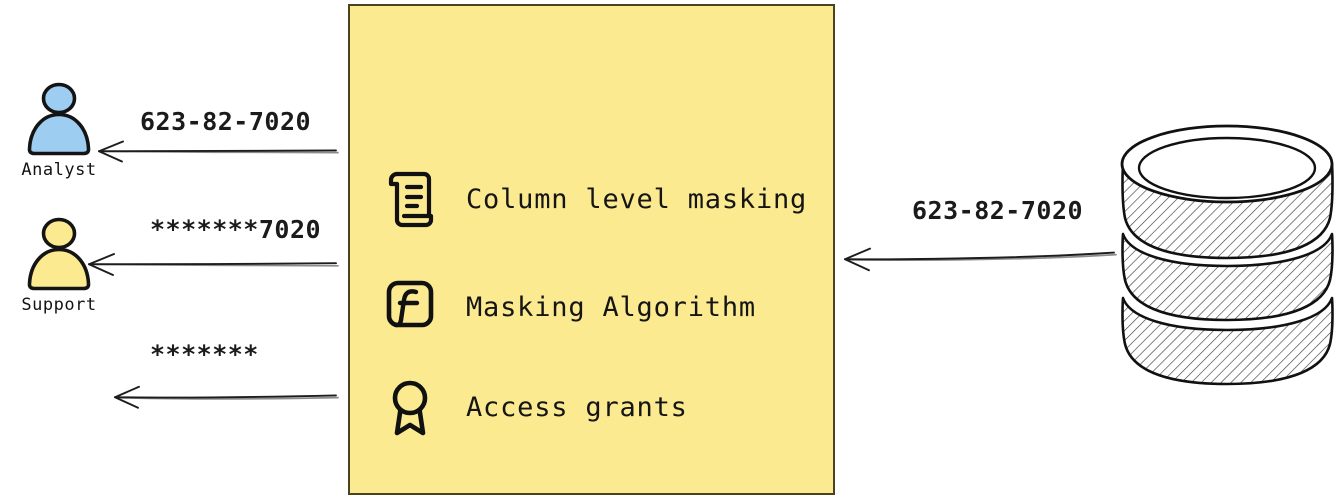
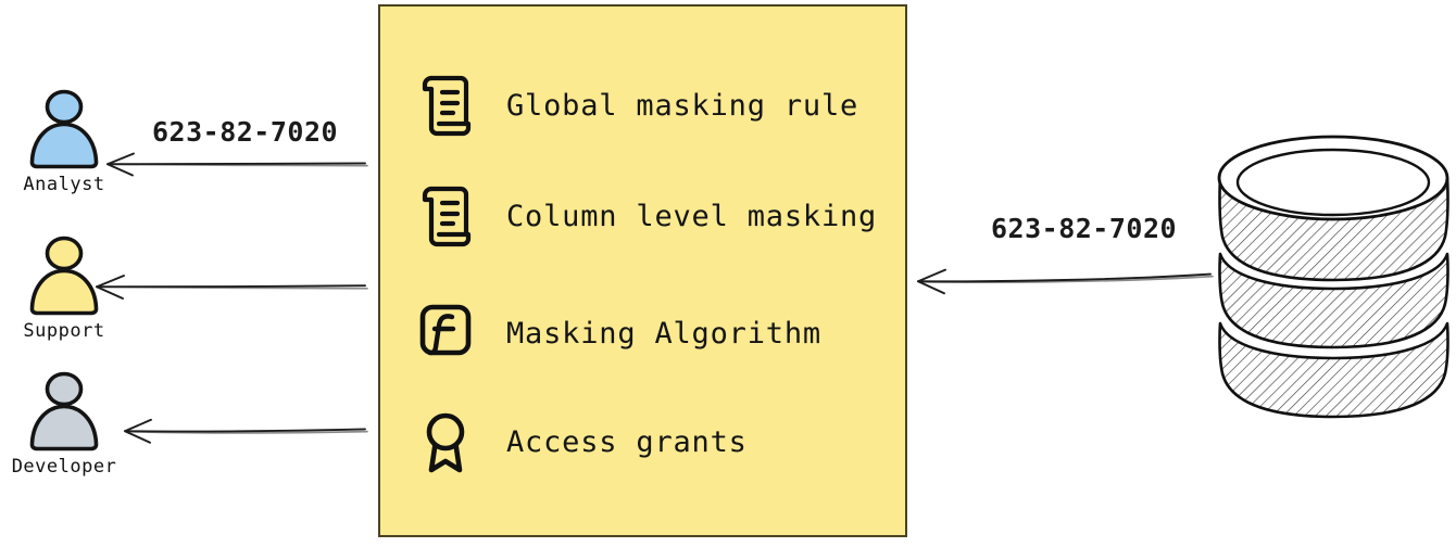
  Analyst
  Support
+ Developer
  623-82-7020
- *******7020
- *******
  623-82-7020
+ Global masking rule
  Column level masking
  Masking Algorithm
  Access grants
